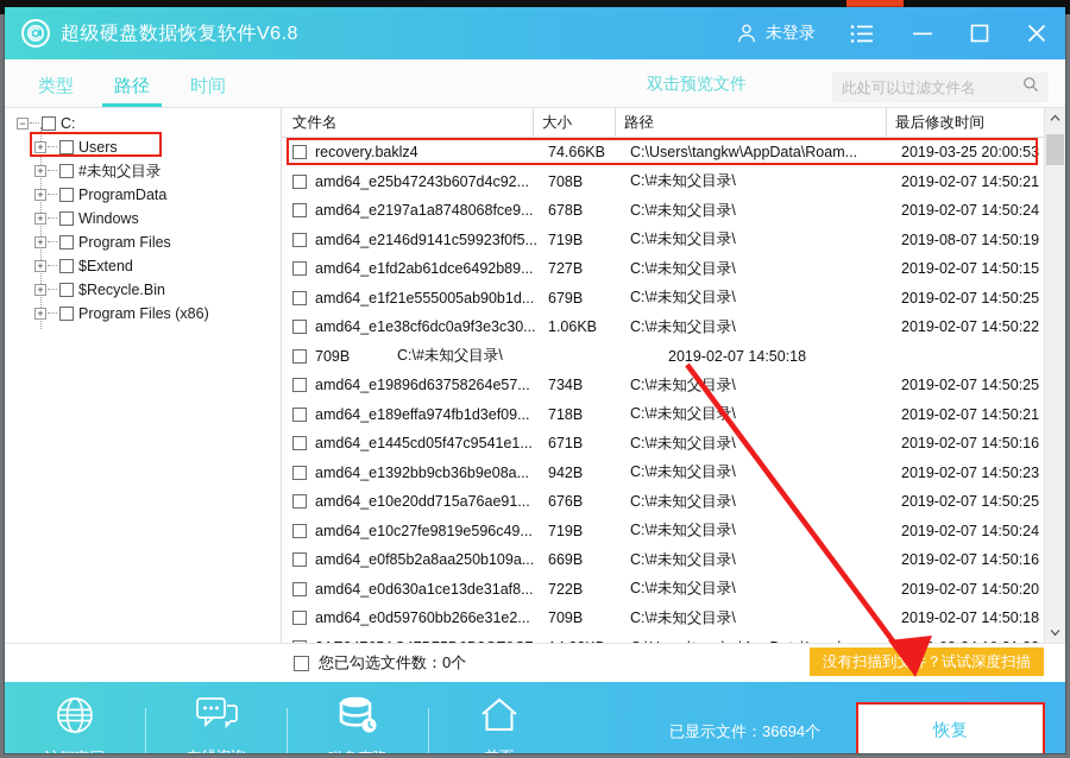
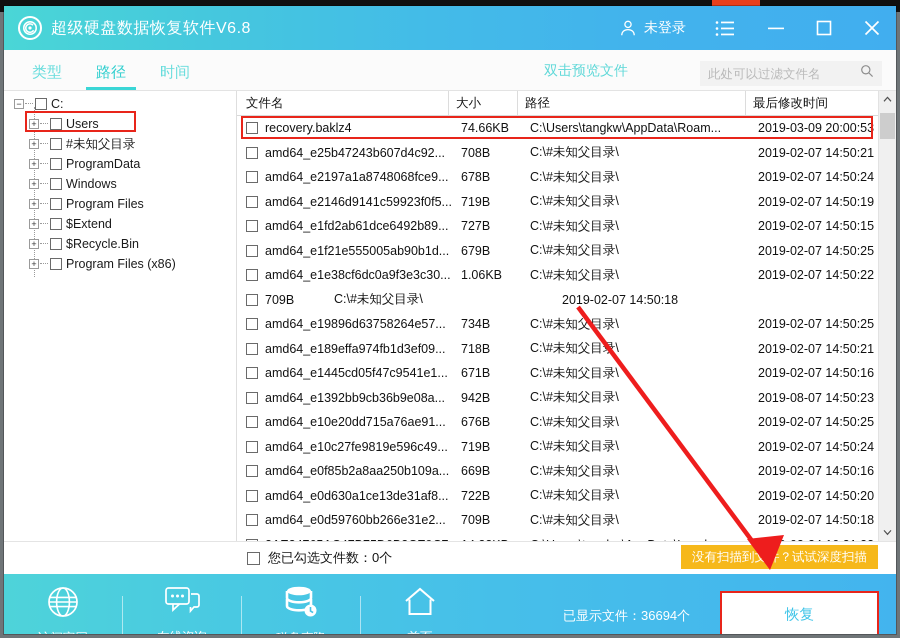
  超级硬盘数据恢复软件V6.8
  未登录
  类型
  路径
  时间
  双击预览文件
  此处可以过滤文件名
  −
  C:
  +
  Users
  +
  #未知父目录
  +
  ProgramData
  +
  Windows
  +
  Program Files
  +
  $Extend
  +
  $Recycle.Bin
  +
  Program Files (x86)
  文件名
  大小
  路径
  最后修改时间
  recovery.baklz4
  74.66KB
  C:\Users\tangkw\AppData\Roam...
- 2019-03-25 20:00:53
+ 2019-03-09 20:00:53
  amd64_e25b47243b607d4c92...
  708B
  C:\#未知父目录\
  2019-02-07 14:50:21
  amd64_e2197a1a8748068fce9...
  678B
  C:\#未知父目录\
  2019-02-07 14:50:24
  amd64_e2146d9141c59923f0f5...
  719B
  C:\#未知父目录\
- 2019-08-07 14:50:19
+ 2019-02-07 14:50:19
  amd64_e1fd2ab61dce6492b89...
  727B
  C:\#未知父目录\
  2019-02-07 14:50:15
  amd64_e1f21e555005ab90b1d...
  679B
  C:\#未知父目录\
  2019-02-07 14:50:25
  amd64_e1e38cf6dc0a9f3e3c30...
  1.06KB
  C:\#未知父目录\
  2019-02-07 14:50:22
  709B
  C:\#未知父目录\
  2019-02-07 14:50:18
  amd64_e19896d63758264e57...
  734B
  C:\#未知父目录\
  2019-02-07 14:50:25
  amd64_e189effa974fb1d3ef09...
  718B
  C:\#未知父目\
  2019-02-07 14:50:21
  amd64_e1445cd05f47c9541e1...
  671B
  C:\#未知父目录\
  2019-02-07 14:50:16
  amd64_e1392bb9cb36b9e08a...
  942B
  C:\#未知父目录\
- 2019-02-07 14:50:23
+ 2019-08-07 14:50:23
  amd64_e10e20dd715a76ae91...
  676B
  C:\#未知父目录\
  2019-02-07 14:50:25
  amd64_e10c27fe9819e596c49...
  719B
  C:\#未知父目录\
  2019-02-07 14:50:24
  amd64_e0f85b2a8aa250b109a...
  669B
  C:\#未知父目录\
  2019-02-07 14:50:16
  amd64_e0d630a1ce13de31af8...
  722B
  C:\#未知父目录\
  2019-02-07 14:50:20
  amd64_e0d59760bb266e31e2...
  709B
  C:\#未知父目录\
  2019-02-07 14:50:18
  您已勾选文件数：0个
  没有扫描到？试试深度扫描
  已显示文件：36694个
  恢复
